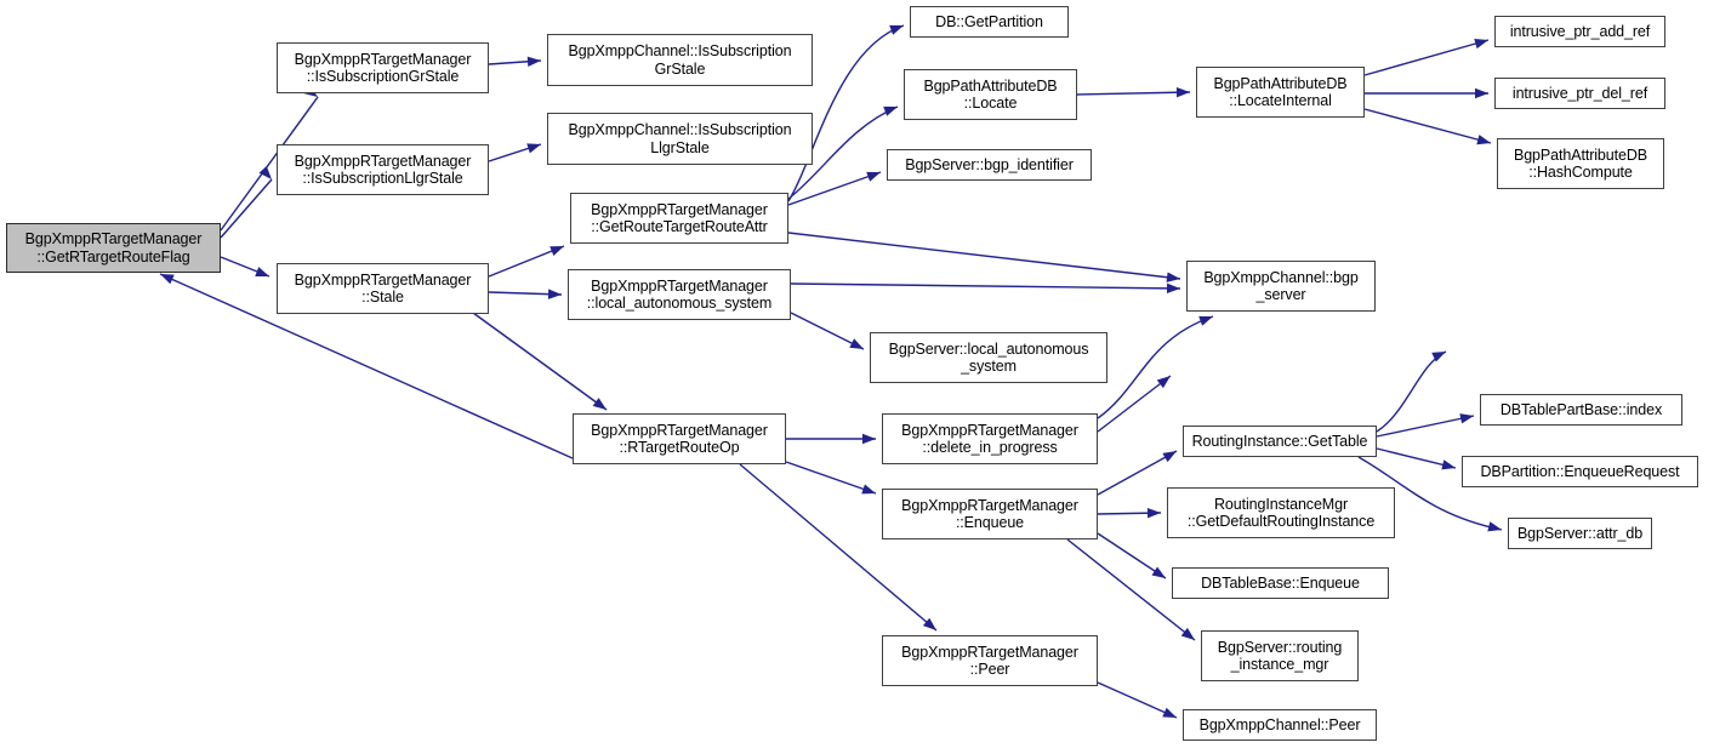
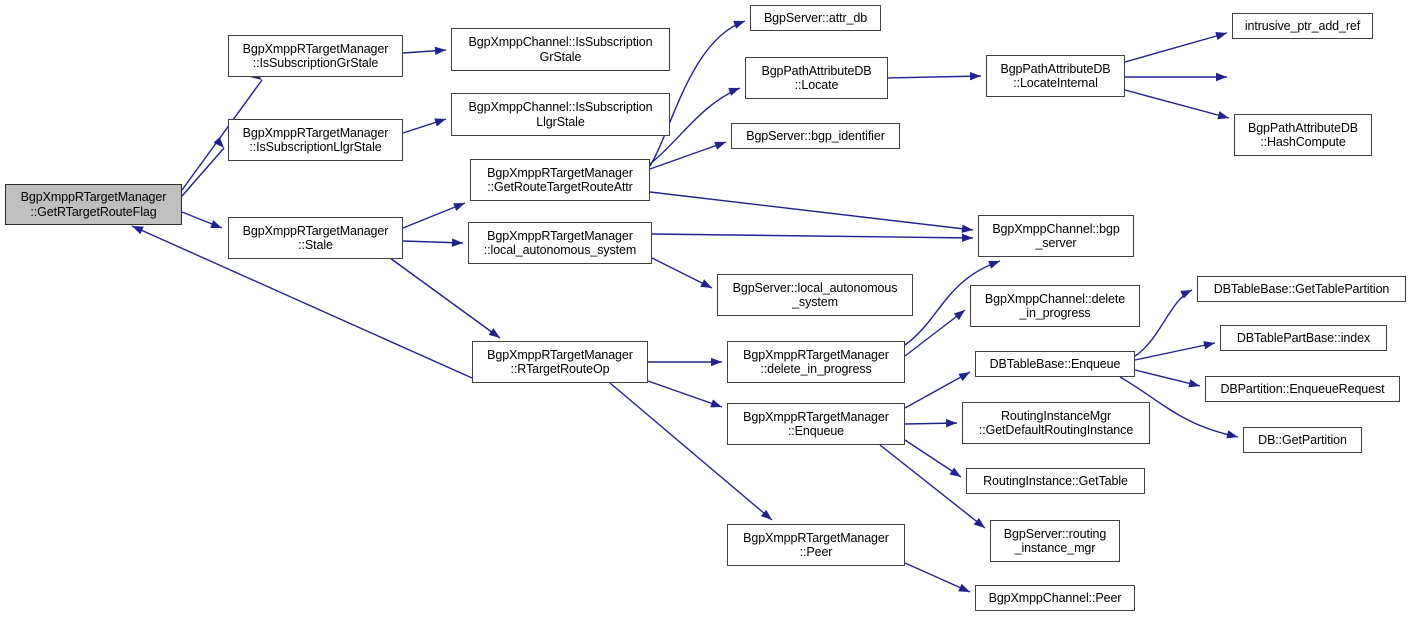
  BgpXmppRTargetManager
  ::GetRTargetRouteFlag
  BgpXmppRTargetManager
  ::IsSubscriptionGrStale
  BgpXmppRTargetManager
  ::IsSubscriptionLlgrStale
  BgpXmppRTargetManager
  ::Stale
  BgpXmppChannel::IsSubscription
  GrStale
  BgpXmppChannel::IsSubscription
  LlgrStale
  BgpXmppRTargetManager
  ::GetRouteTargetRouteAttr
  BgpXmppRTargetManager
  ::local_autonomous_system
  BgpXmppRTargetManager
  ::RTargetRouteOp
- DB::GetPartition
+ BgpServer::attr_db
  BgpPathAttributeDB
  ::Locate
  BgpServer::bgp_identifier
  BgpServer::local_autonomous
  _system
  BgpXmppRTargetManager
  ::delete_in_progress
  BgpXmppRTargetManager
  ::Enqueue
  BgpXmppRTargetManager
  ::Peer
  BgpPathAttributeDB
  ::LocateInternal
  BgpXmppChannel::bgp
  _server
+ BgpXmppChannel::delete
+ _in_progress
- RoutingInstance::GetTable
+ DBTableBase::Enqueue
  RoutingInstanceMgr
  ::GetDefaultRoutingInstance
- DBTableBase::Enqueue
+ RoutingInstance::GetTable
  BgpServer::routing
  _instance_mgr
  BgpXmppChannel::Peer
  intrusive_ptr_add_ref
- intrusive_ptr_del_ref
  BgpPathAttributeDB
  ::HashCompute
+ DBTableBase::GetTablePartition
  DBTablePartBase::index
  DBPartition::EnqueueRequest
- BgpServer::attr_db
+ DB::GetPartition
